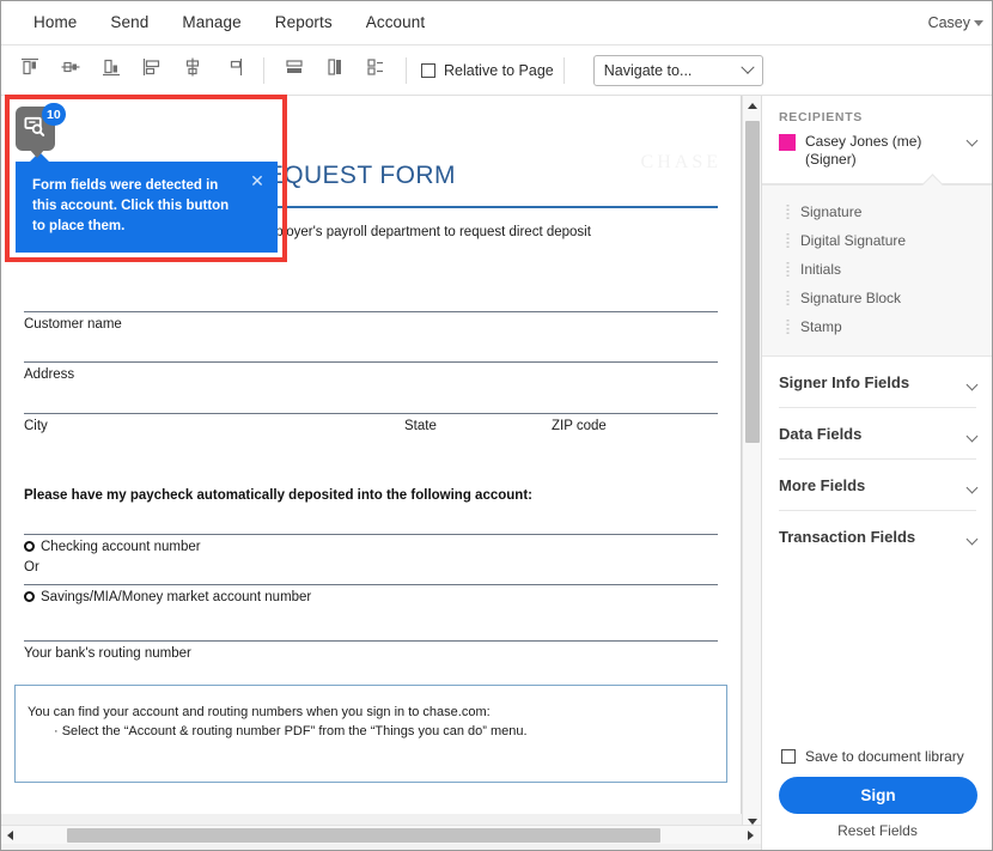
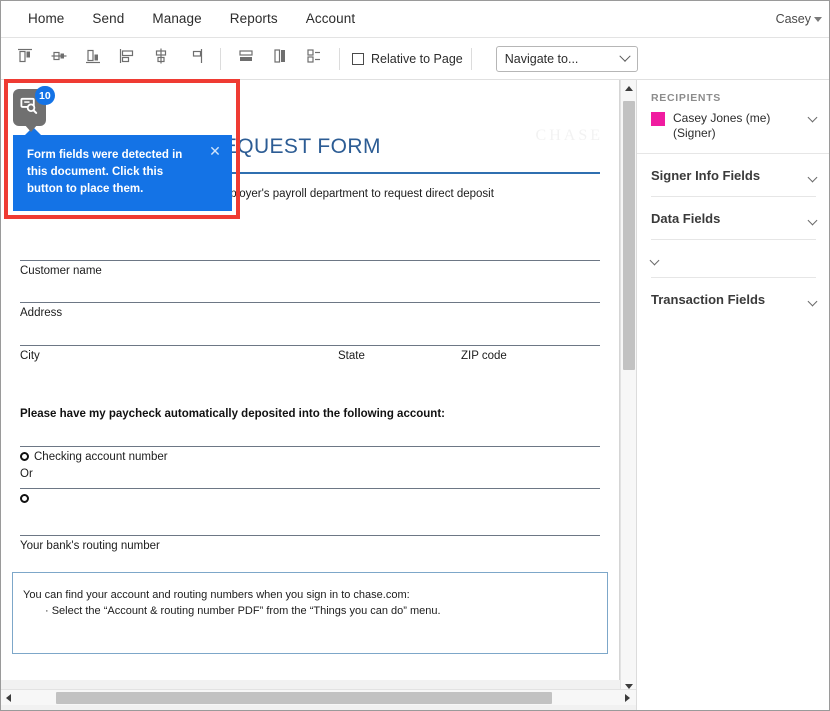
  Home
  Send
  Manage
  Reports
  Account
  Casey
  Relative to Page
  Navigate to...
  Customer name
  Address
  City
  State
  ZIP code
  Please have my paycheck automatically deposited into the following account:
  Checking account number
  Or
- Savings/MIA/Money market account number
  Your bank's routing number
  You can find your account and routing numbers when you sign in to chase.com:
  · Select the “Account & routing number PDF” from the “Things you can do” menu.
  RECIPIENTS
  Casey Jones (me) (Signer)
- Signature
- Digital Signature
- Initials
- Signature Block
- Stamp
  Signer Info Fields
  Data Fields
- More Fields
  Transaction Fields
- Save to document library
- Sign
- Reset Fields
  10
- Form fields were detected in this account. Click this button to place them.
+ Form fields were detected in this document. Click this button to place them.
  ✕
